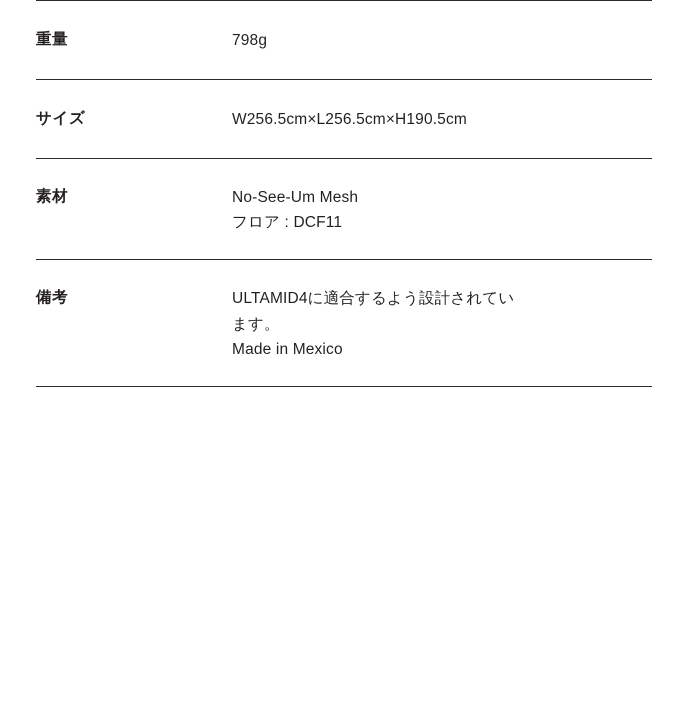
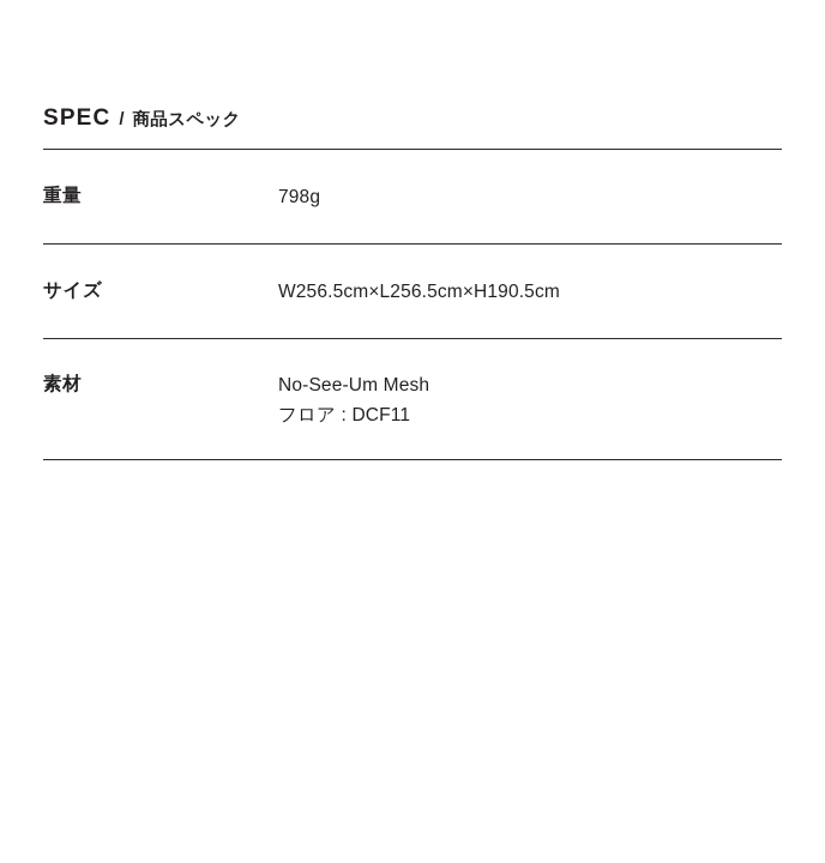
+ SPEC
+ /
+ 商品スペック
  重量	798g
  サイズ	W256.5cm×L256.5cm×H190.5cm
  素材	No-See-Um Mesh フロア : DCF11
- 備考	ULTAMID4に適合するよう設計されてい ます。 Made in Mexico
